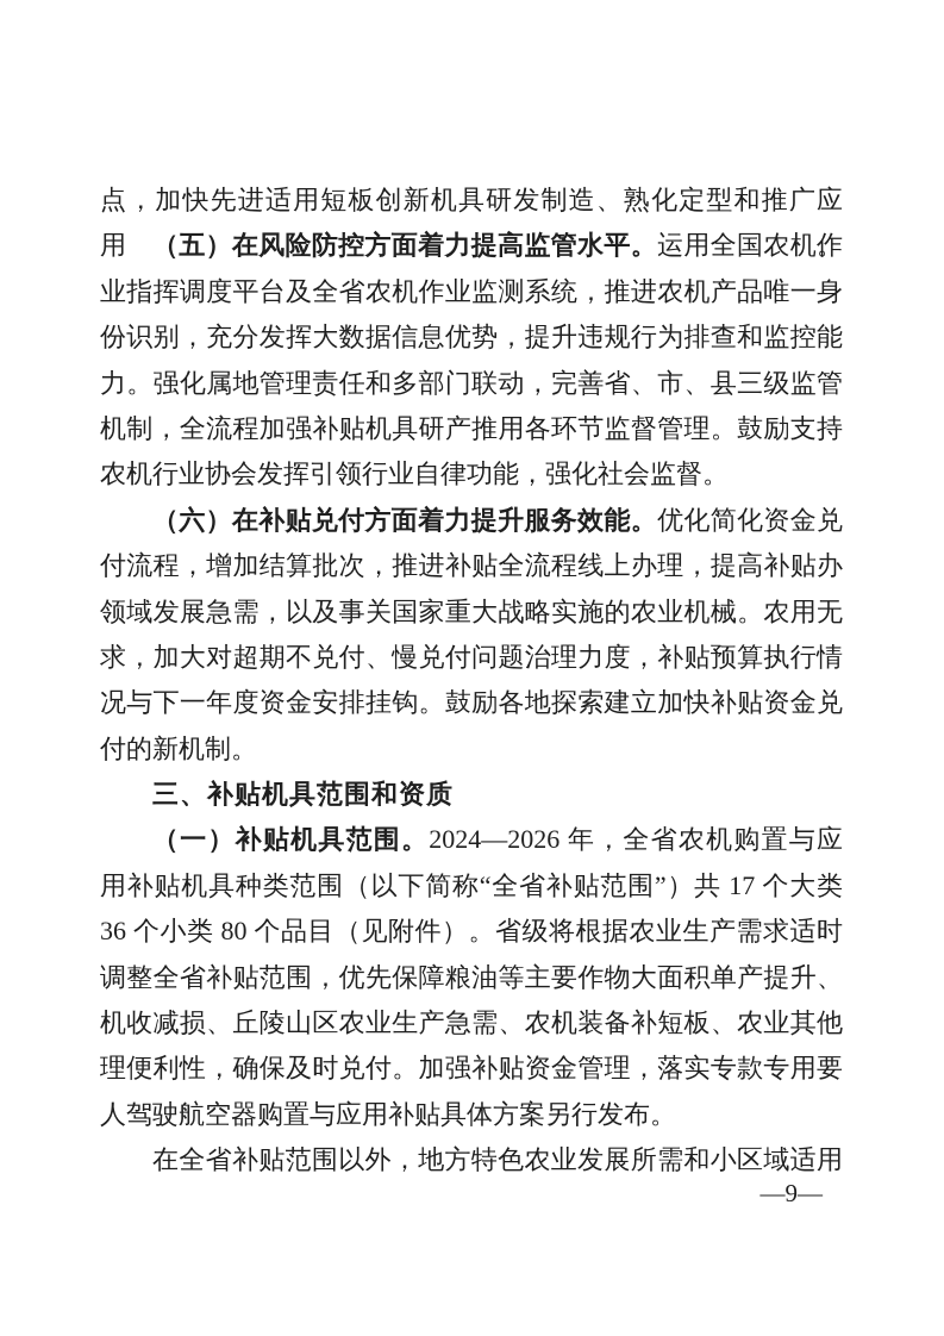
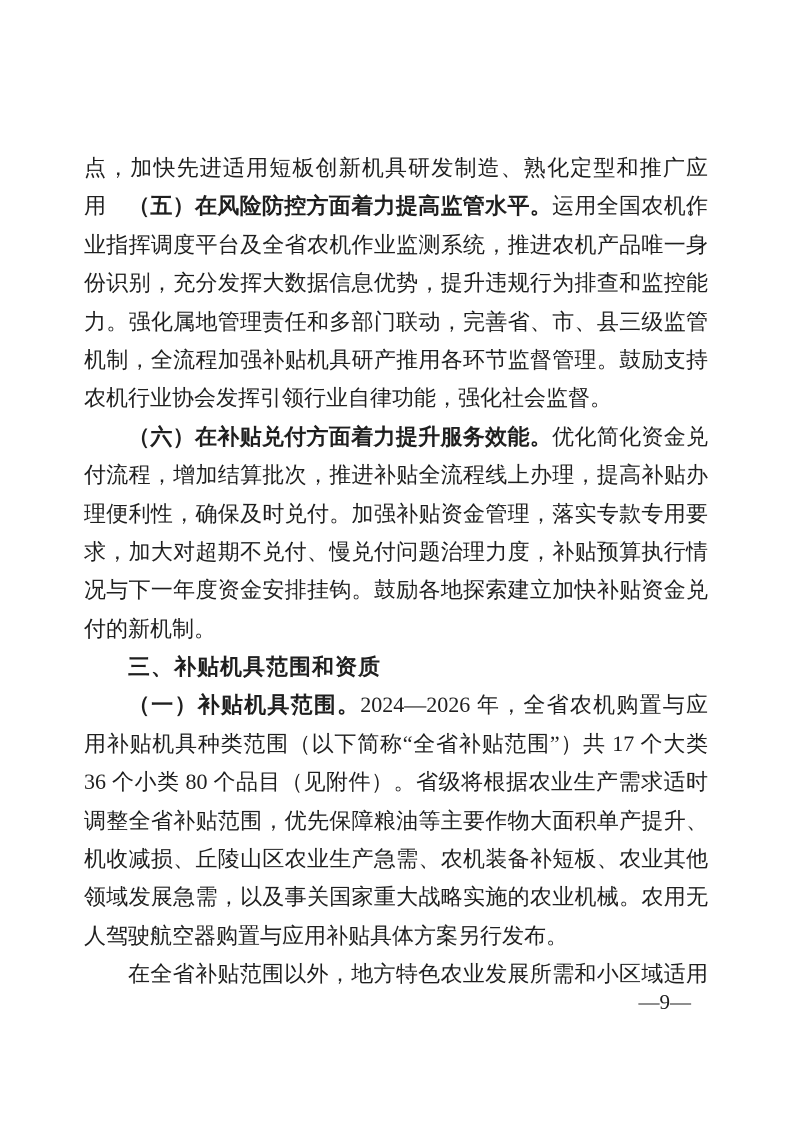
  点，加快先进适用短板创新机具研发制造、熟化定型和推广应用。
  （五）在风险防控方面着力提高监管水平。运用全国农机作
  业指挥调度平台及全省农机作业监测系统，推进农机产品唯一身
  份识别，充分发挥大数据信息优势，提升违规行为排查和监控能
  力。强化属地管理责任和多部门联动，完善省、市、县三级监管
  机制，全流程加强补贴机具研产推用各环节监督管理。鼓励支持
  农机行业协会发挥引领行业自律功能，强化社会监督。
  （六）在补贴兑付方面着力提升服务效能。优化简化资金兑
  付流程，增加结算批次，推进补贴全流程线上办理，提高补贴办
- 领域发展急需，以及事关国家重大战略实施的农业机械。农用无
+ 理便利性，确保及时兑付。加强补贴资金管理，落实专款专用要
  求，加大对超期不兑付、慢兑付问题治理力度，补贴预算执行情
  况与下一年度资金安排挂钩。鼓励各地探索建立加快补贴资金兑
  付的新机制。
  三、补贴机具范围和资质
  （一）补贴机具范围。2024—2026 年，全省农机购置与应
  用补贴机具种类范围（以下简称“全省补贴范围”）共 17 个大类
  36 个小类 80 个品目（见附件）。省级将根据农业生产需求适时
  调整全省补贴范围，优先保障粮油等主要作物大面积单产提升、
  机收减损、丘陵山区农业生产急需、农机装备补短板、农业其他
- 理便利性，确保及时兑付。加强补贴资金管理，落实专款专用要
+ 领域发展急需，以及事关国家重大战略实施的农业机械。农用无
  人驾驶航空器购置与应用补贴具体方案另行发布。
  在全省补贴范围以外，地方特色农业发展所需和小区域适用
  —9—
